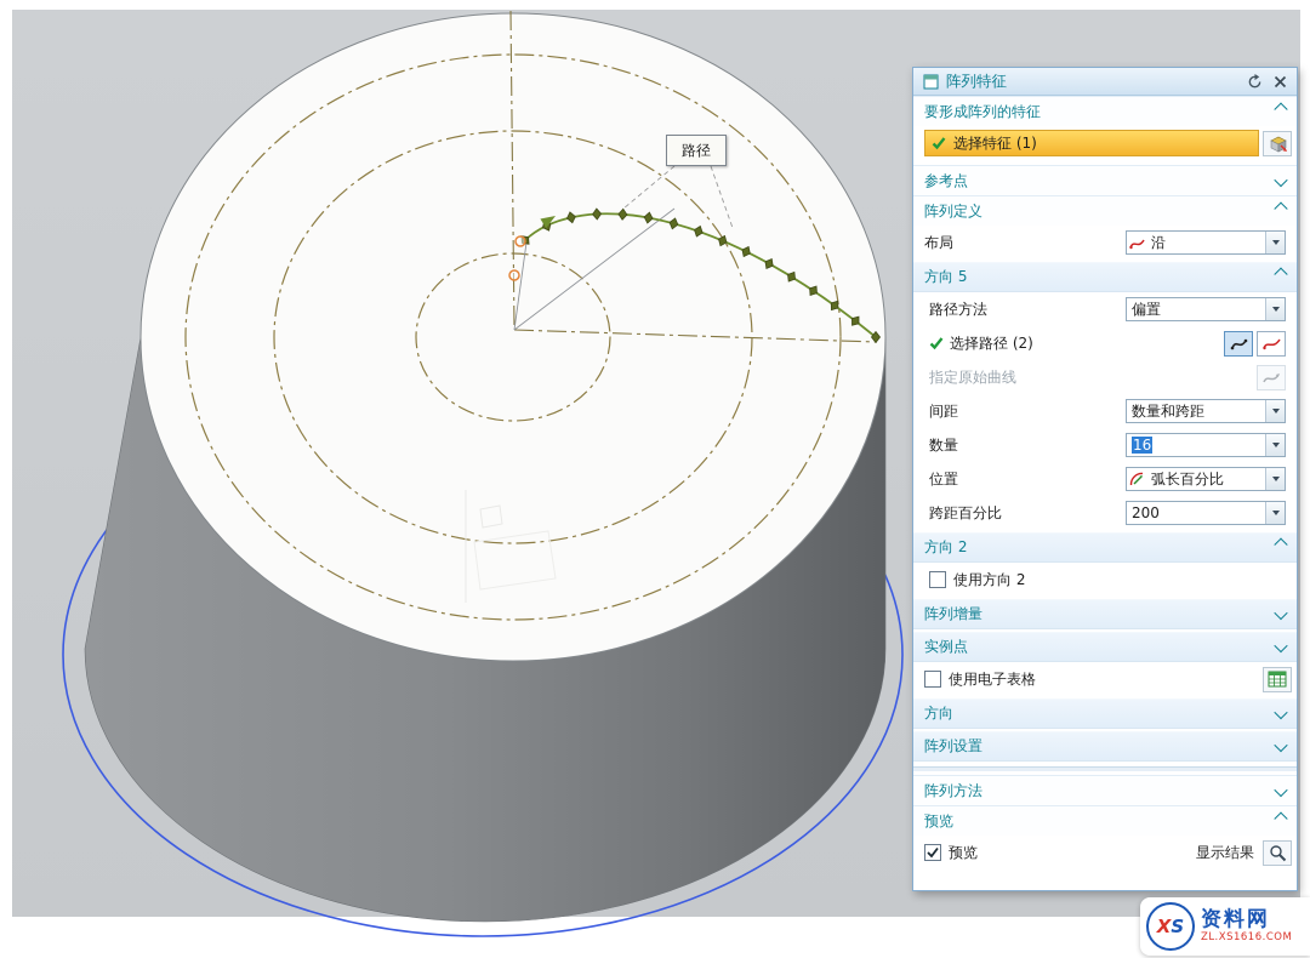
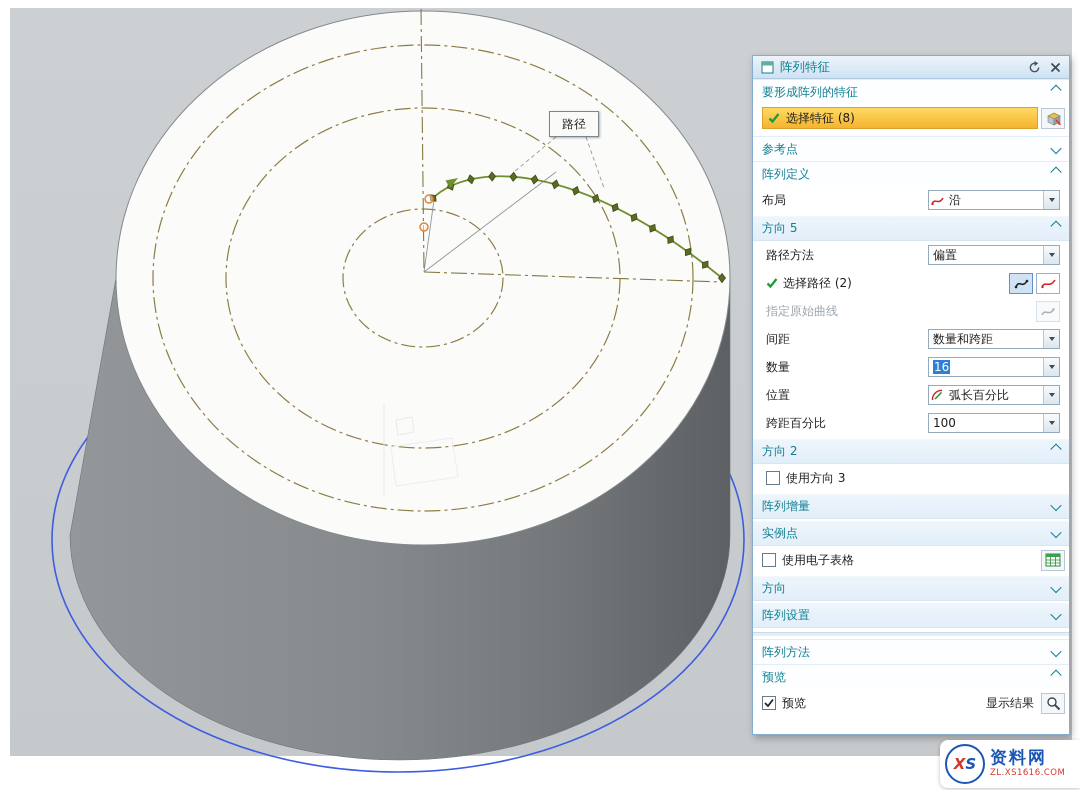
  路径
  阵列特征
  要形成阵列的特征
- 选择特征 (1)
+ 选择特征 (8)
  参考点
  阵列定义
  布局
  沿
  方向 5
  路径方法
  偏置
  选择路径 (2)
  指定原始曲线
  间距
  数量和跨距
  数量
  16
  位置
  弧长百分比
  跨距百分比
- 200
+ 100
  方向 2
- 使用方向 2
+ 使用方向 3
  阵列增量
  实例点
  使用电子表格
  方向
  阵列设置
  阵列方法
  预览
  预览
  显示结果
  X
  S
  资料网
  ZL.XS1616.COM
